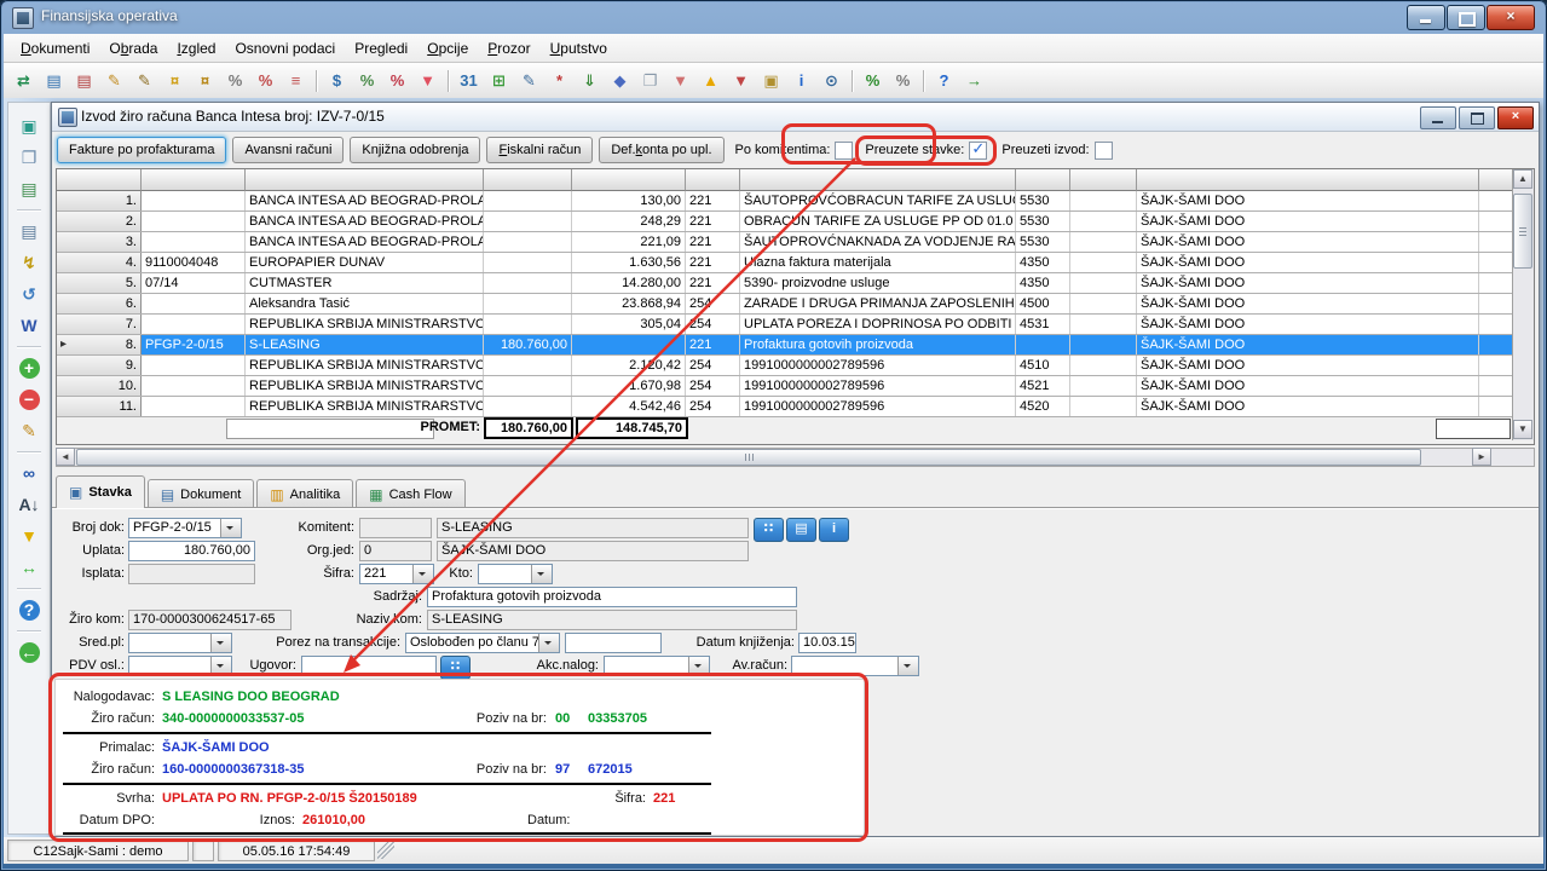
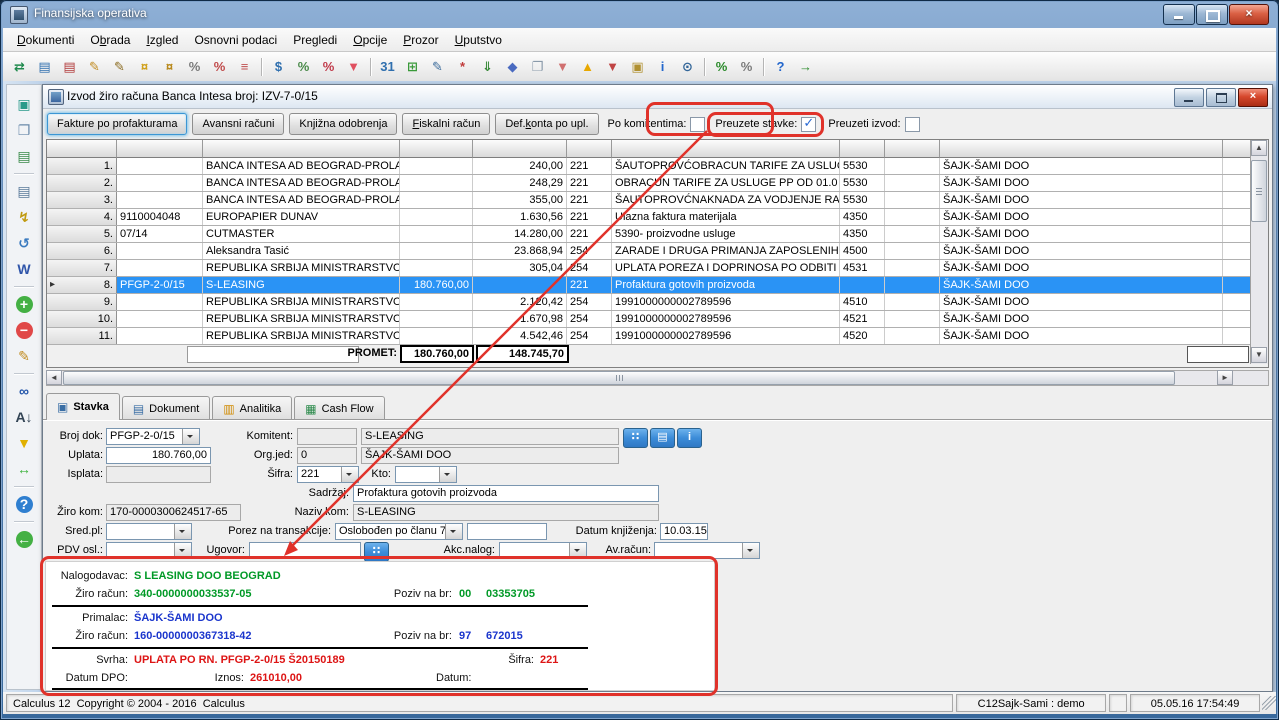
  Finansijska operativa
  ×
  Dokumenti
  Obrada
  Izgled
  Osnovni podaci
  Pregledi
  Opcije
  Prozor
  Uputstvo
  ⇄
  ▤
  ▤
  ✎
  ✎
  ¤
  ¤
  %
  %
  ≡
  $
  %
  %
  ▼
  31
  ⊞
  ✎
  *
  ⇓
  ◆
  ❐
  ▼
  ▲
  ▼
  ▣
  i
  ⊙
  %
  %
  ?
  →
  ▣
  ❐
  ▤
  ▤
  ↯
  ↺
  W
  +
  −
  ✎
  ∞
  A↓
  ▼
  ↔
  ?
  ←
  Izvod žiro računa Banca Intesa broj: IZV-7-0/15
  ×
  Fakture po profakturama
  Avansni računi
  Knjižna odobrenja
  Fiskalni račun
  Def.konta po upl.
  Po komitentima:
  Preuzete stavke:
  Preuzeti izvod:
  1.
  BANCA INTESA AD BEOGRAD-PROLA
- 130,00
+ 240,00
  221
  ŠAUTOPRVĆOBRACUN TARIFE ZA USLU
  5530
  ŠAJK-ŠAMI DOO
  2.
  BANCA INTESA AD BEOGRAD-PROLA
  248,29
  221
  OBRACUN TARIFE ZA USLUGE PP OD 01.0
  5530
  ŠAJK-ŠAMI DOO
  3.
  BANCA INTESA AD BEOGRAD-PROLA
- 221,09
+ 355,00
  221
  ŠAUTOPROVĆNAKNADA ZA VODJENJE RA
  5530
  ŠAJK-ŠAMI DOO
  4.
  9110004048
  EUROPAPIER DUNAV
  1.630,56
  221
  Ulazna faktura materijala
  4350
  ŠAJK-ŠAMI DOO
  5.
  07/14
  CUTMASTER
  14.280,00
  221
  5390- proizvodne usluge
  4350
  ŠAJK-ŠAMI DOO
  6.
  Aleksandra Tasić
  23.868,94
  ZARADE I DRUGA PRIMANJA ZAPOSLENIH
  4500
  ŠAJK-ŠAMI DOO
  7.
  REPUBLIKA SRBIJA MINISTRARSTVO
  305,04
  254
  UPLATA POREZA I DOPRINOSA PO ODBITI
  4531
  ŠAJK-ŠAMI DOO
  ▸
  8.
  PFGP-2-0/15
  S-LEASING
  180.760,00
  221
  Profaktura gotovih proizvoda
  ŠAJK-ŠAMI DOO
  9.
  REPUBLIKA SRBIJA MINISTRARSTVO
  2.120,42
  254
  1991000000002789596
  4510
  ŠAJK-ŠAMI DOO
  10.
  REPUBLIKA SRBIJA MINISTRARSTVO
  1.670,98
  254
  1991000000002789596
  4521
  ŠAJK-ŠAMI DOO
  11.
  REPUBLIKA SRBIJA MINISTRARSTVO
  4.542,46
  254
  1991000000002789596
  4520
  ŠAJK-ŠAMI DOO
  PROMET:
  180.760,00
  148.745,70
  ▲
  ▼
  ◄
  ►
  ▣
  Stavka
  ▤
  Dokument
  ▥
  Analitika
  ▦
  Cash Flow
  Broj dok:
  PFGP-2-0/15
  Komitent:
  S-LEAING
  ∷
  ▤
  i
  Uplata:
  180.760,00
  Org.jed:
  0
  ŠAK-ŠAMI DOO
  Isplata:
  Šifra:
  221
  Kto:
  Sadrža:
  Profaktura gotovih proizvoda
  Žiro kom:
  170-0000300624517-65
  Naziv kom:
  S-LEASING
  Sred.pl:
  Porez na transacije:
  Oslobođen po članu 7
  Datum knjiženja:
  10.03.15
  PDV osl.:
  Ugovor:
  ∷
  Akc.nalog:
  Av.račun:
  Nalogodavac:
  S LEASING DOO BEOGRAD
  Žiro račun:
  340-0000000033537-05
  Poziv na br:
  00
  03353705
  Primalac:
  ŠAJK-ŠAMI DOO
  Žiro račun:
- 160-0000000367318-35
+ 160-0000000367318-42
  Poziv na br:
  97
  672015
  Svrha:
  UPLATA PO RN. PFGP-2-0/15 Š20150189
  Šifra:
  221
  Datum DPO:
  Iznos:
  261010,00
  Datum:
+ Calculus 12 Copyright © 2004 - 2016 Calculus
  C12Sajk-Sami : demo
  05.05.16 17:54:49
